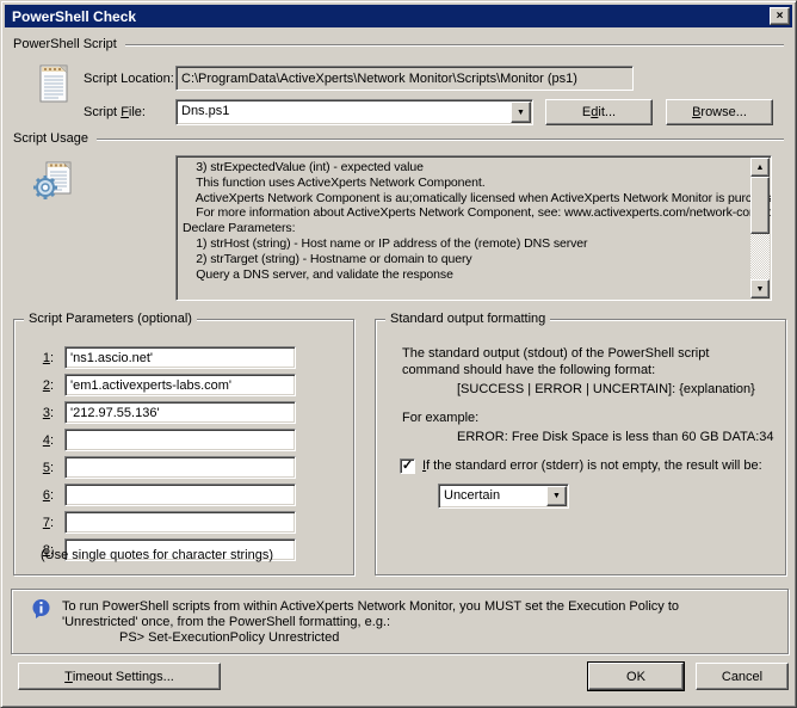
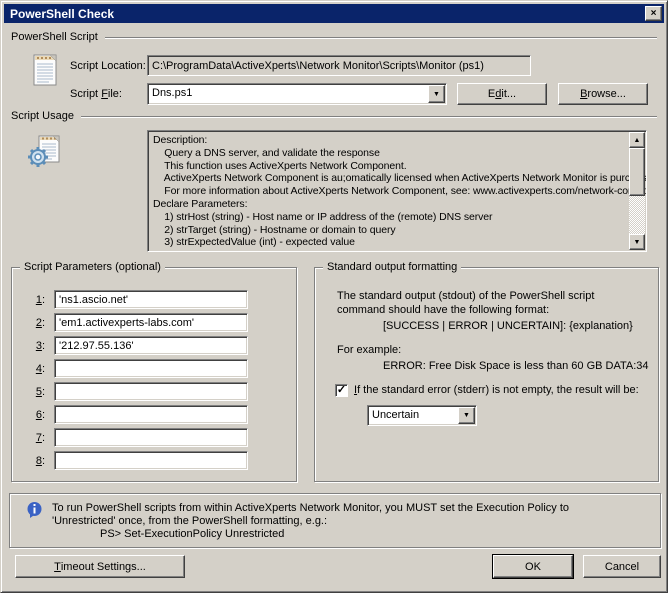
  PowerShell Check
  ×
  PowerShell Script
  Script Location:
  C:\ProgramData\ActiveXperts\Network Monitor\Scripts\Monitor (ps1)
  Script File:
  Dns.ps1
  E
  d
  it...
  B
  rowse...
  Script Usage
+ Description:
- 3) strExpectedValue (int) - expected value
+ Query a DNS server, and validate the response
  This function uses ActiveXperts Network Component.
  ActiveXperts Network Component is au;omatically licensed when ActiveXperts Network Monitor is purc
  For more information about ActiveXperts Network Component, see: www.activexperts.com/network-coo
  Declare Parameters:
  1) strHost (string) - Host name or IP address of the (remote) DNS server
  2) strTarget (string) - Hostname or domain to query
- Query a DNS server, and validate the response
+ 3) strExpectedValue (int) - expected value
  Script Parameters (optional)
  1:
  'ns1.ascio.net'
  2:
  'em1.activexperts-labs.com'
  3:
  '212.97.55.136'
  4:
  5:
  6:
  7:
  8:
- (Use single quotes for character strings)
  Standard output formatting
  The standard output (stdout) of the PowerShell script
  command should have the following format:
  [SUCCESS | ERROR | UNCERTAIN]: {explanation}
  For example:
  ERROR: Free Disk Space is less than 60 GB DATA:34
  ✓
  If the standard error (stderr) is not empty, the result will be:
  Uncertain
  To run PowerShell scripts from within ActiveXperts Network Monitor, you MUST set the Execution Policy to
  'Unrestricted' once, from the PowerShell formatting, e.g.:
  PS> Set-ExecutionPolicy Unrestricted
  T
  imeout Settings...
  OK
  Cancel
